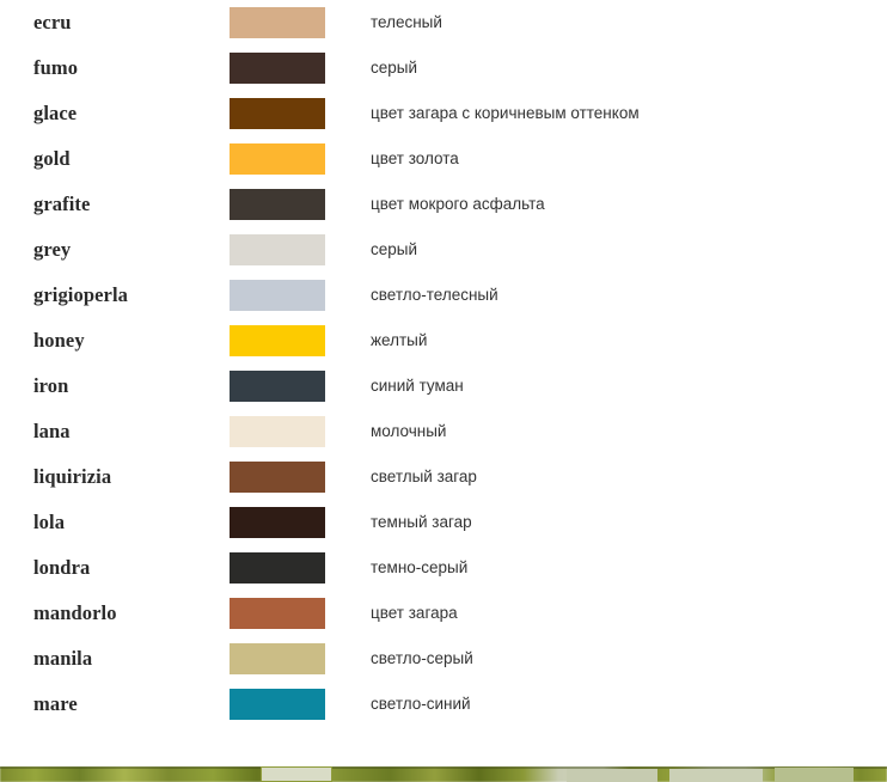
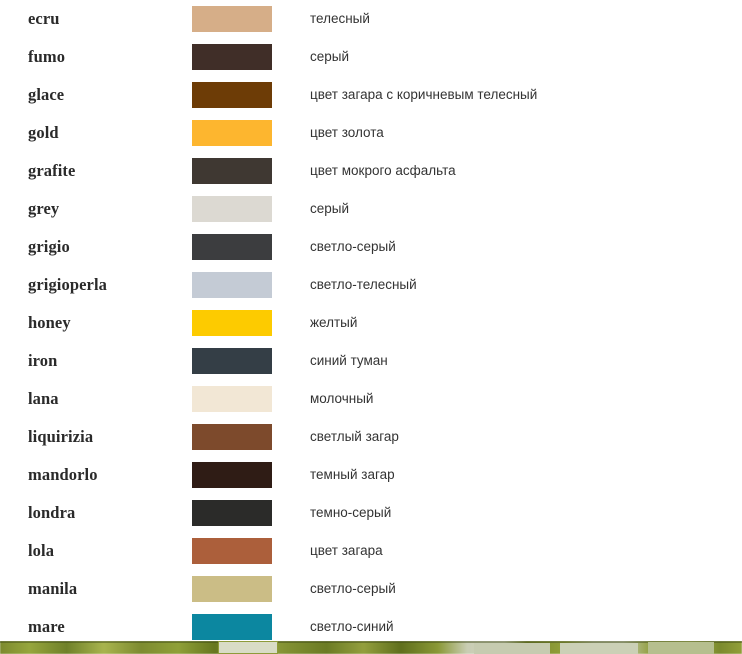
  ecru		телесный
  fumo		серый
- glace		цвет загара с коричневым оттенком
+ glace		цвет загара с коричневым телесный
  gold		цвет золота
  grafite		цвет мокрого асфальта
  grey		серый
+ grigio		светло-серый
  grigioperla		светло-телесный
  honey		желтый
  iron		синий туман
  lana		молочный
  liquirizia		светлый загар
- lola		темный загар
+ mandorlo		темный загар
  londra		темно-серый
- mandorlo		цвет загара
+ lola		цвет загара
  manila		светло-серый
  mare		светло-синий
